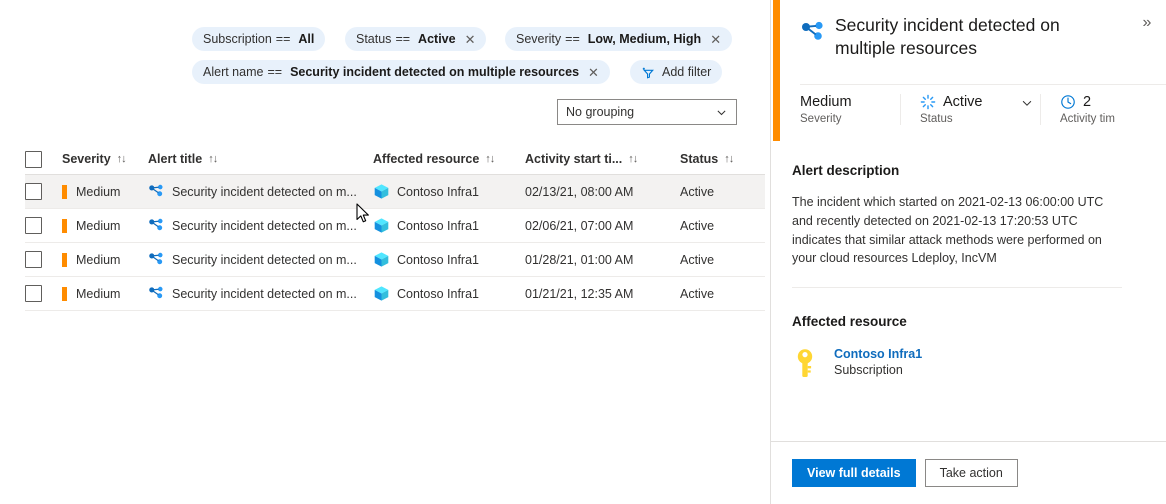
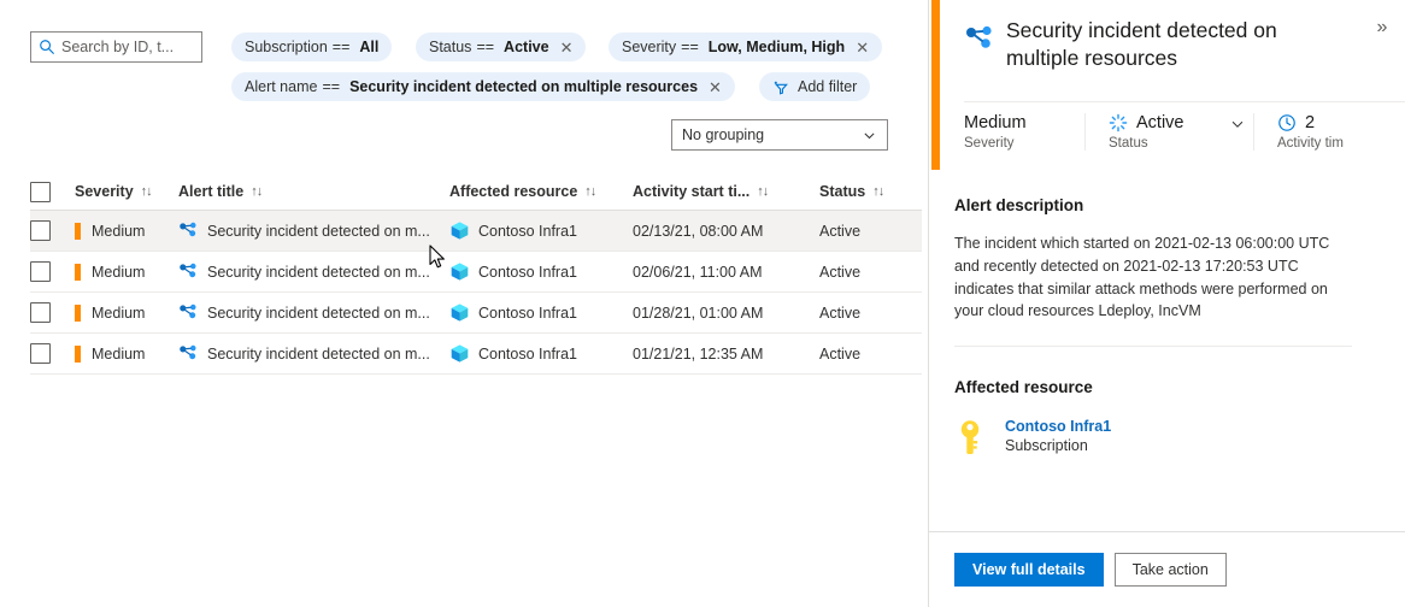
+ Search by ID, t...
  Subscription
  ==
  All
  Status
  ==
  Active
  ✕
  Severity
  ==
  Low, Medium, High
  ✕
  Alert name
  ==
  Security incident detected on multiple resources
  ✕
  Add filter
  No grouping
  Severity
  ↑↓
  Alert title
  ↑↓
  Affected resource
  ↑↓
  Activity start ti...
  ↑↓
  Status
  ↑↓
  Medium
  Security incident detected on m...
  Contoso Infra1
  02/13/21, 08:00 AM
  Active
  Medium
  Security incident detected on m...
  Contoso Infra1
- 02/06/21, 07:00 AM
+ 02/06/21, 11:00 AM
  Active
  Medium
  Security incident detected on m...
  Contoso Infra1
  01/28/21, 01:00 AM
  Active
  Medium
  Security incident detected on m...
  Contoso Infra1
  01/21/21, 12:35 AM
  Active
  »
  Security incident detected on multiple resources
  Medium
  Severity
  Active
  Status
  2
  Activity tim
  Alert description
  The incident which started on 2021-02-13 06:00:00 UTC and recently detected on 2021-02-13 17:20:53 UTC indicates that similar attack methods were performed on your cloud resources Ldeploy, IncVM
  Affected resource
  Contoso Infra1
  Subscription
  View full details
  Take action
